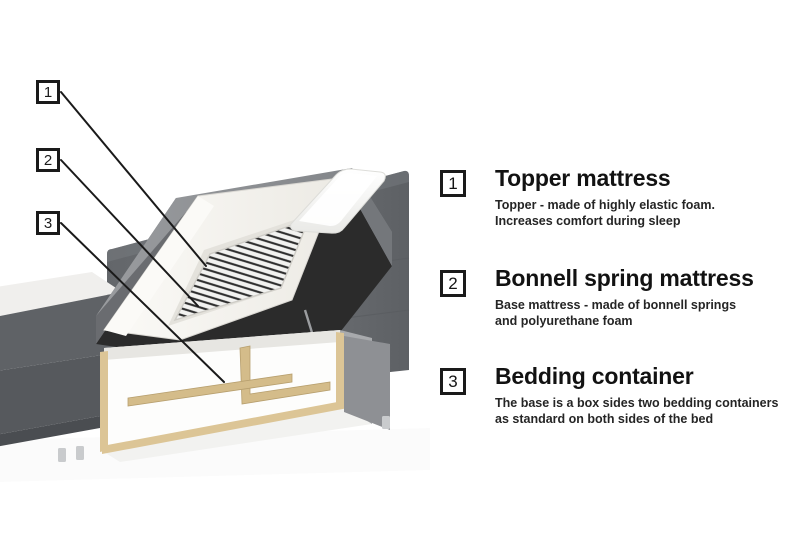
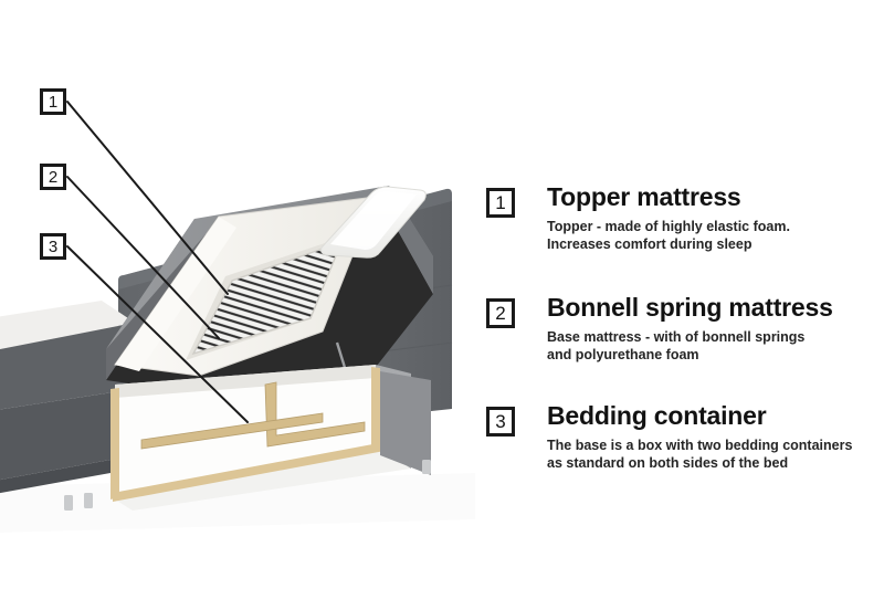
  1
  2
  3
  1
  Topper mattress
  Topper - made of highly elastic foam.
  Increases comfort during sleep
  2
  Bonnell spring mattress
- Base mattress - made of bonnell springs
+ Base mattress - with of bonnell springs
  and polyurethane foam
  3
  Bedding container
- The base is a box sides two bedding containers
+ The base is a box with two bedding containers
  as standard on both sides of the bed
